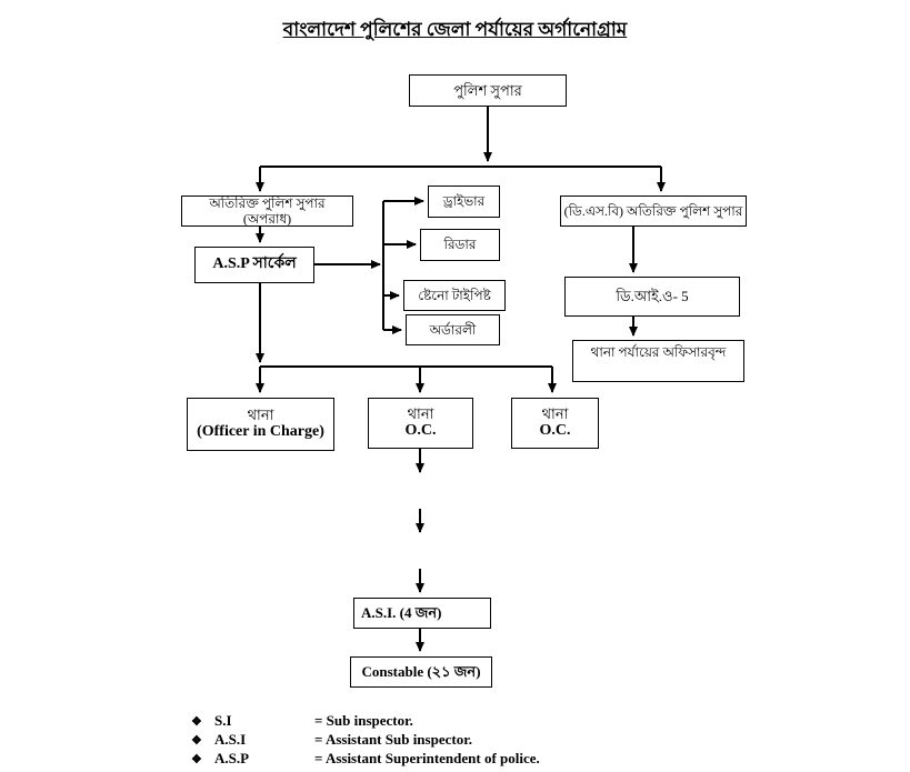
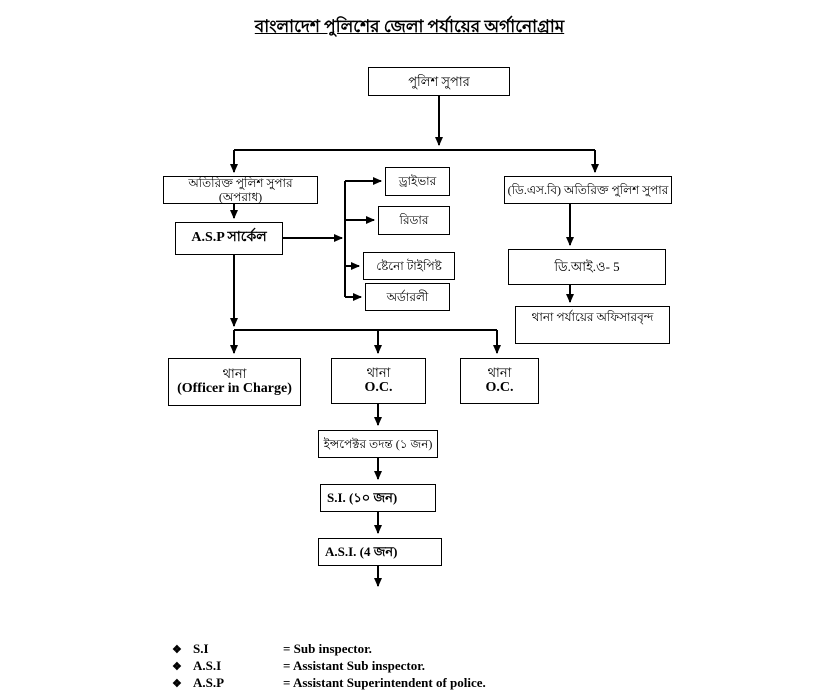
  বাংলাদেশ পুলিশের জেলা পর্যায়ের অর্গানোগ্রাম
  পুলিশ সুপার
  অতিরিক্ত পুলিশ সুপার (অপরাধ)
  A.S.P সার্কেল
  ড্রাইভার
  রিডার
  ষ্টেনো টাইপিষ্ট
  অর্ডারলী
  (ডি.এস.বি) অতিরিক্ত পুলিশ সুপার
  ডি.আই.ও- 5
  থানা পর্যায়ের অফিসারবৃন্দ
  থানা
  (Officer in Charge)
  থানা
  O.C.
  থানা
  O.C.
+ ইন্সপেক্টর তদন্ত (১ জন)
+ S.I. (১০ জন)
  A.S.I. (4 জন)
- Constable (২১ জন)
  ❖
  S.I
  = Sub inspector.
  ❖
  A.S.I
  = Assistant Sub inspector.
  ❖
  A.S.P
  = Assistant Superintendent of police.
